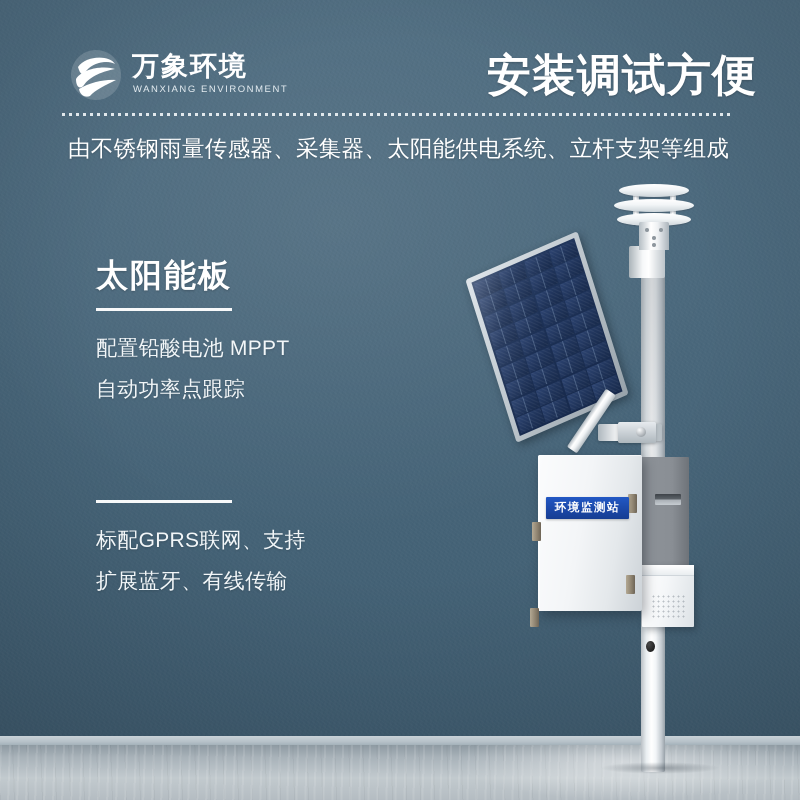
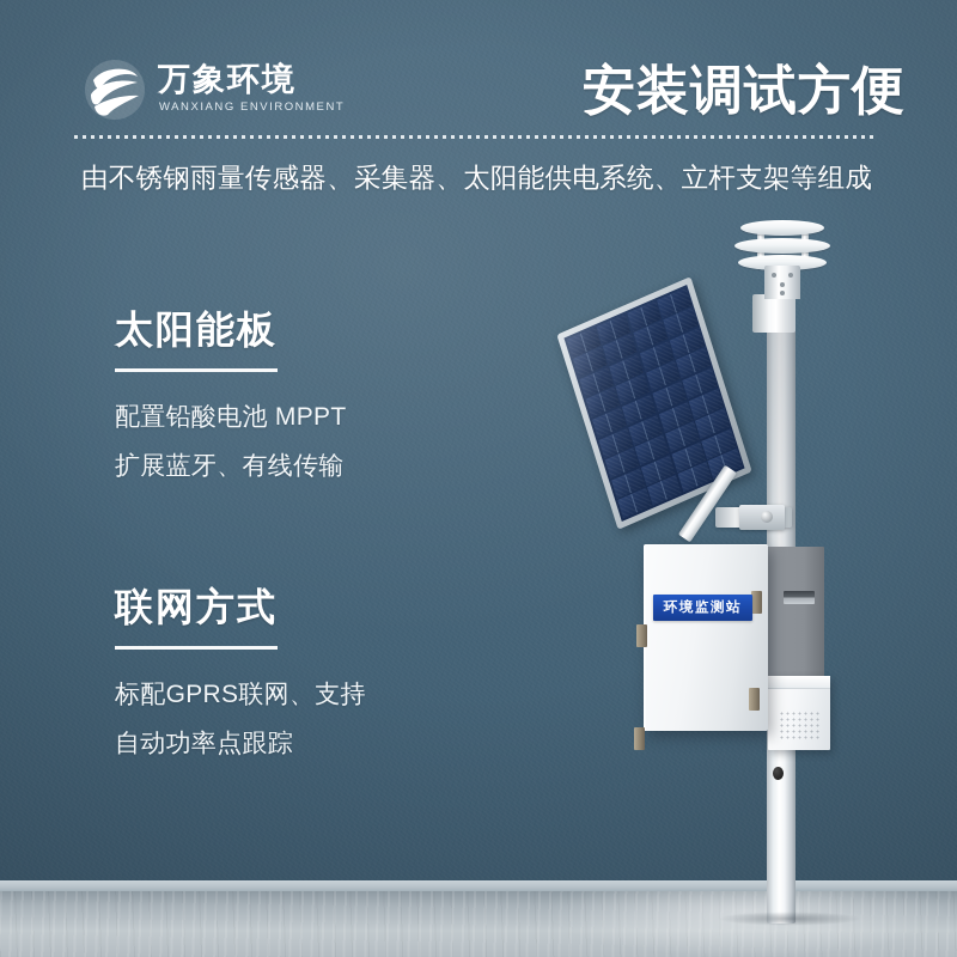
  万象环境
  WANXIANG ENVIRONMENT
  安装调试方便
  由不锈钢雨量传感器、采集器、太阳能供电系统、立杆支架等组成
  太阳能板
  配置铅酸电池 MPPT
- 自动功率点跟踪
+ 扩展蓝牙、有线传输
+ 联网方式
  标配GPRS联网、支持
- 扩展蓝牙、有线传输
+ 自动功率点跟踪
  环境监测站
